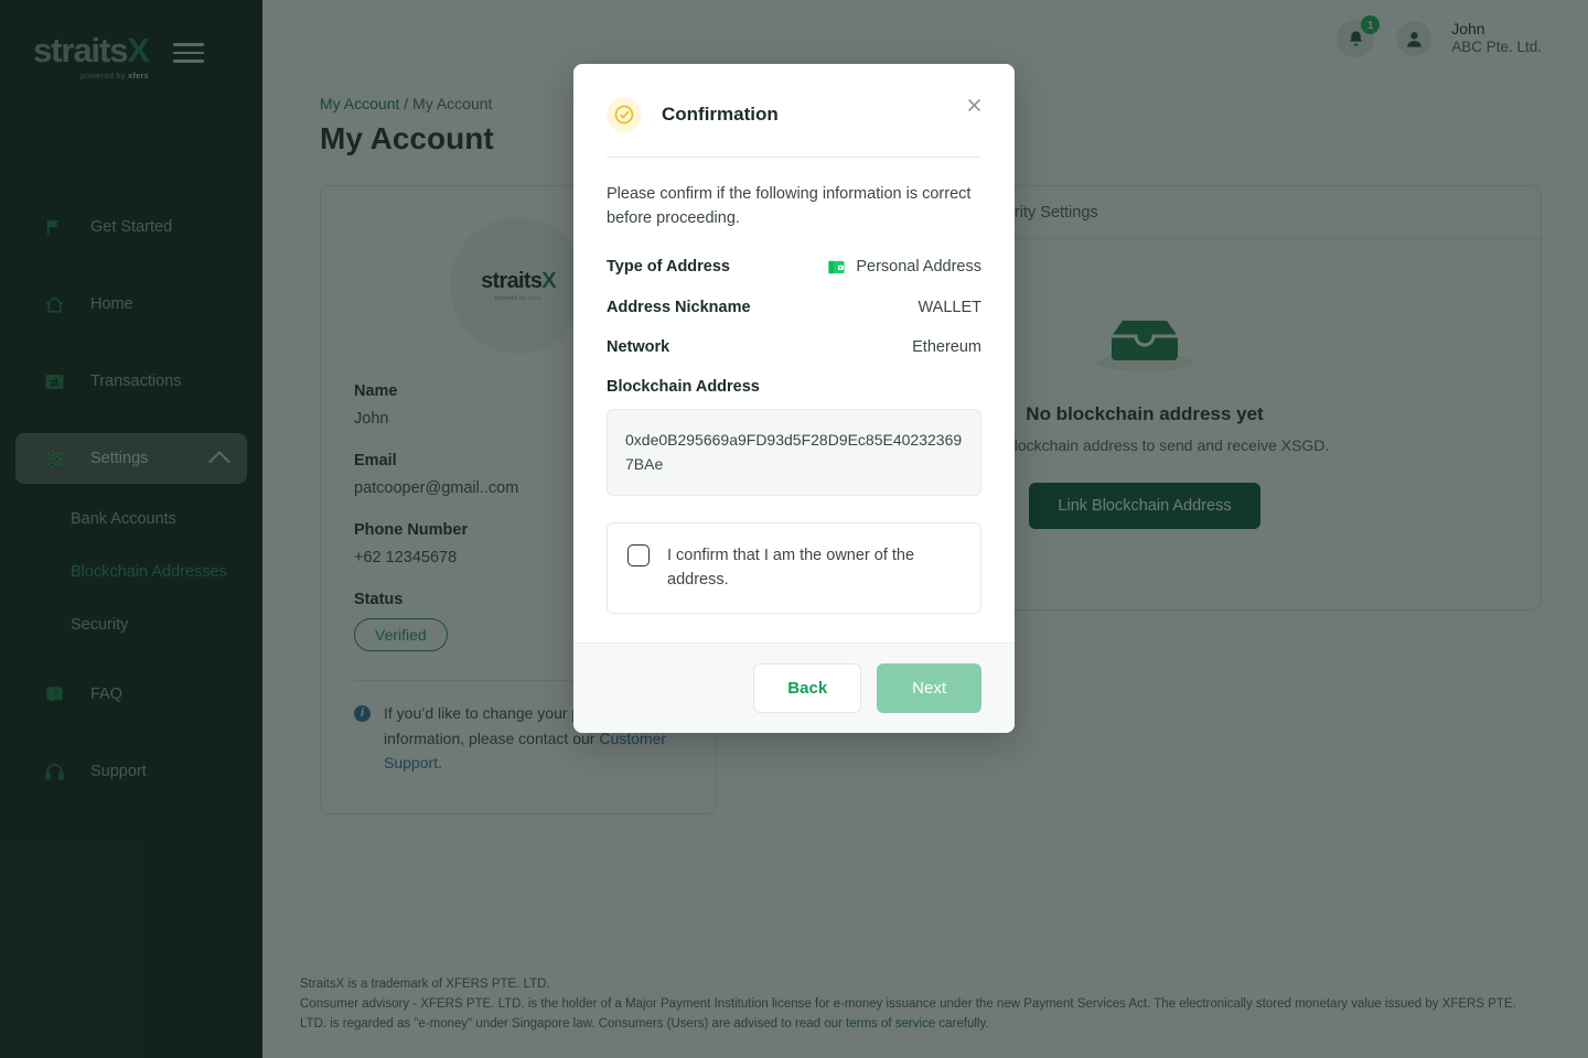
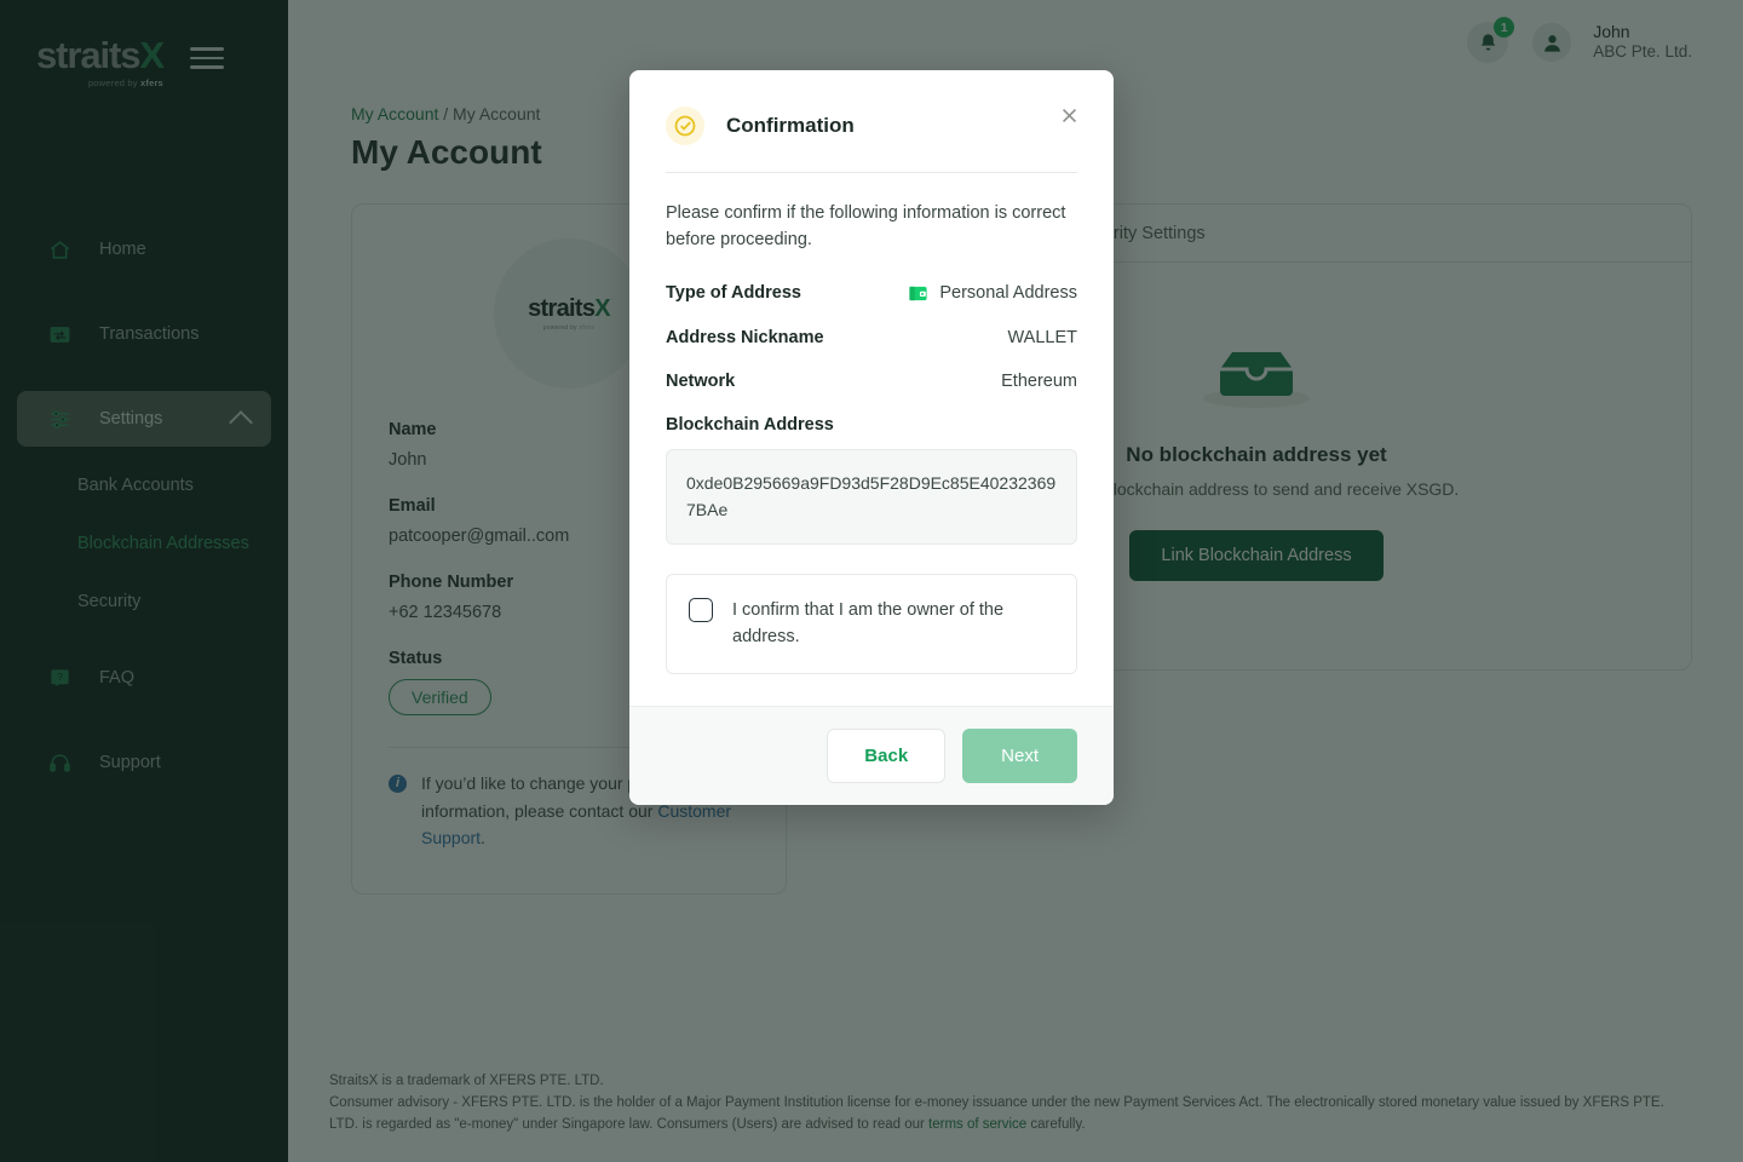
  straitsX
  powered by xfers
- Get Started
  Home
  Transactions
  Settings
  Bank Accounts
  Blockchain Addresses
  Security
  ?
  FAQ
  Support
  1
  John
  ABC Pte. Ltd.
  My Account / My Account
  My Account
  straitsX
  Name
  John
  Email
  patcooper@gmail..com
  Phone Number
  +62 12345678
  Status
  Verified
  i
  If you’d like to change your information, please contact our Customer Support.
  rity Settings
  No blockchain address yet
  lockchain address to send and receive XSGD.
  Link Blockchain Address
  StraitsX is a trademark of XFERS PTE. LTD.
  Consumer advisory - XFERS PTE. LTD. is the holder of a Major Payment Institution license for e-money issuance under the new Payment Services Act. The electronically stored monetary value issued by XFERS PTE. LTD. is regarded as "e-money" under Singapore law. Consumers (Users) are advised to read our terms of service carefully.
  Confirmation
  Please confirm if the following information is correct before proceeding.
  Type of Address
  Personal Address
  Address Nickname
  WALLET
  Network
  Ethereum
  Blockchain Address
  0xde0B295669a9FD93d5F28D9Ec85E402323697BAe
  I confirm that I am the owner of the address.
  Back
  Next
